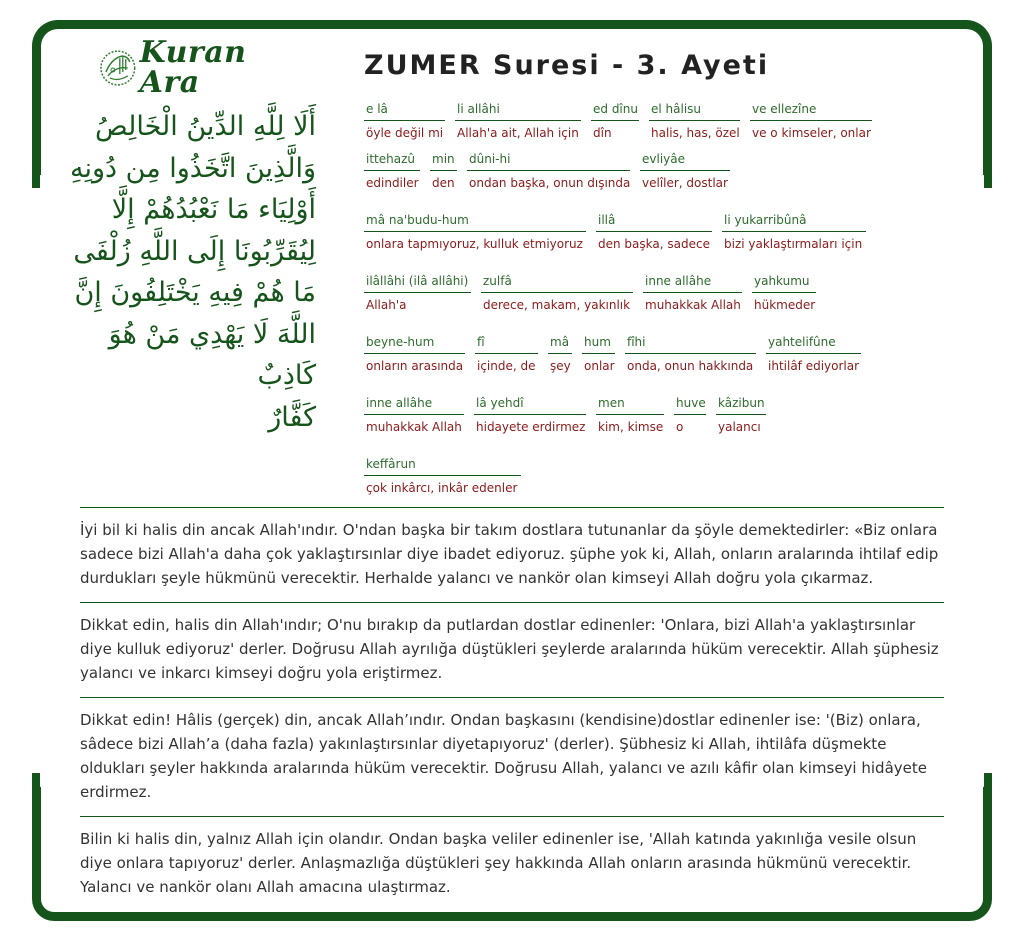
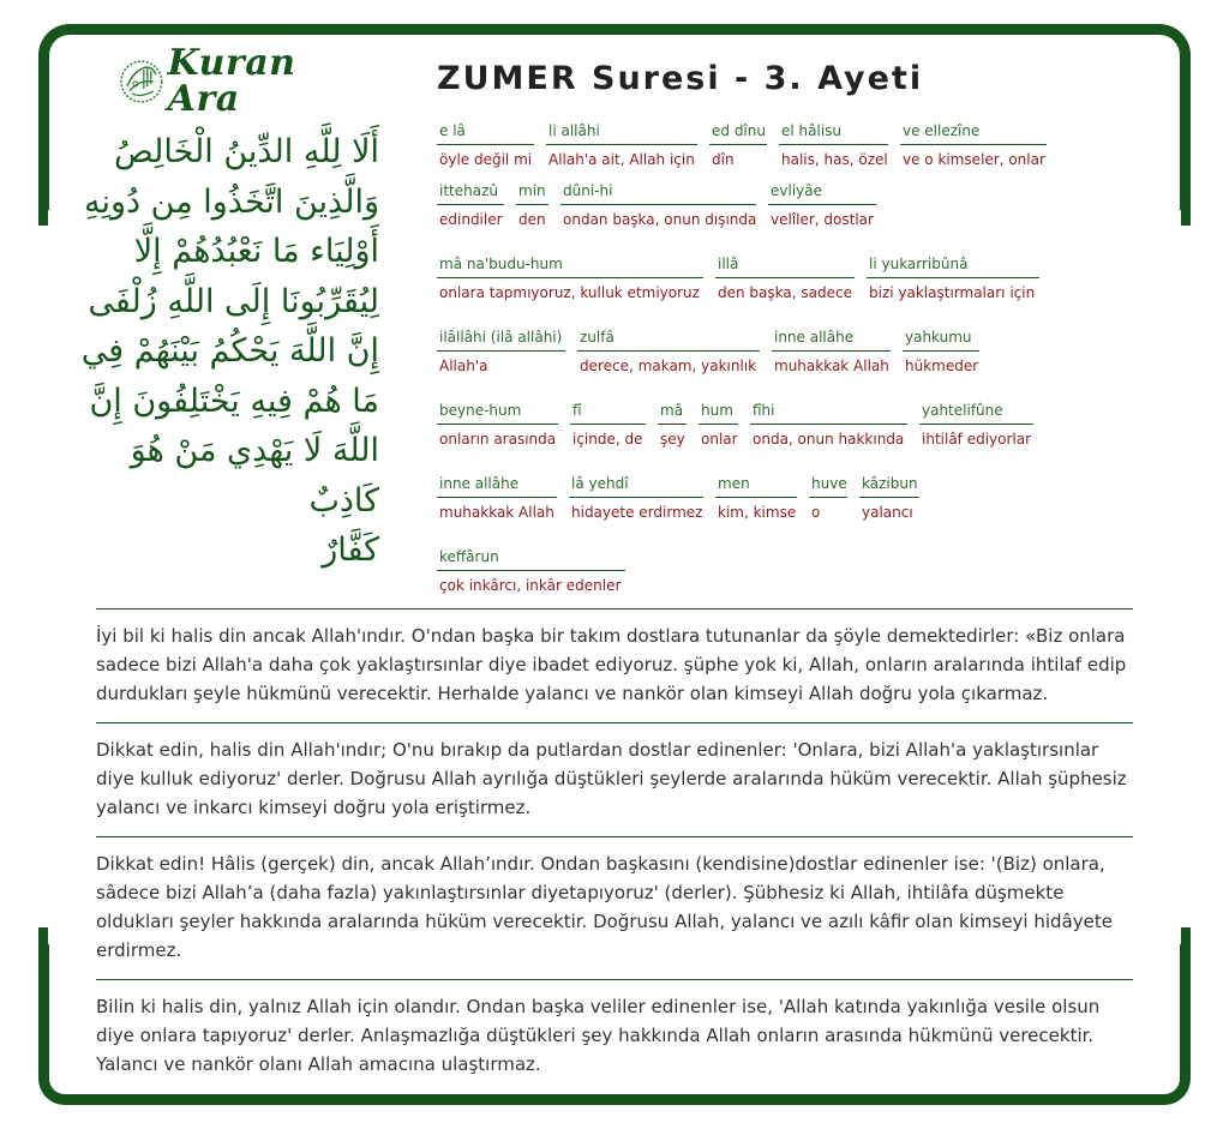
  Kuran Ara
  أَلَا لِلَّهِ الدِّينُ الْخَالِصُ
  وَالَّذِينَ اتَّخَذُوا مِن دُونِهِ
  أَوْلِيَاء مَا نَعْبُدُهُمْ إِلَّا
  لِيُقَرِّبُونَا إِلَى اللَّهِ زُلْفَى
+ إِنَّ اللَّهَ يَحْكُمُ بَيْنَهُمْ فِي
  مَا هُمْ فِيهِ يَخْتَلِفُونَ إِنَّ
  اللَّهَ لَا يَهْدِي مَنْ هُوَ كَاذِبٌ
  كَفَّارٌ
  ZUMER Suresi - 3. Ayeti
  e lâ
  öyle değil mi
  li allâhi
  Allah'a ait, Allah için
  ed dînu
  dîn
  el hâlisu
  halis, has, özel
  ve ellezîne
  ve o kimseler, onlar
  ittehazû
  edindiler
  min
  den
  dûni-hi
  ondan başka, onun dışında
  evliyâe
  velîler, dostlar
  mâ na'budu-hum
  onlara tapmıyoruz, kulluk etmiyoruz
  illâ
  den başka, sadece
  li yukarribûnâ
  bizi yaklaştırmaları için
  ilâllâhi (ilâ allâhi)
  Allah'a
  zulfâ
  derece, makam, yakınlık
  inne allâhe
  muhakkak Allah
  yahkumu
  hükmeder
  beyne-hum
  onların arasında
  fî
  içinde, de
  mâ
  şey
  hum
  onlar
  fîhi
  onda, onun hakkında
  yahtelifûne
  ihtilâf ediyorlar
  inne allâhe
  muhakkak Allah
  lâ yehdî
  hidayete erdirmez
  men
  kim, kimse
  huve
  o
  kâzibun
  yalancı
  keffârun
  çok inkârcı, inkâr edenler
  İyi bil ki halis din ancak Allah'ındır. O'ndan başka bir takım dostlara tutunanlar da şöyle demektedirler: «Biz onlara sadece bizi Allah'a daha çok yaklaştırsınlar diye ibadet ediyoruz. şüphe yok ki, Allah, onların aralarında ihtilaf edip durdukları şeyle hükmünü verecektir. Herhalde yalancı ve nankör olan kimseyi Allah doğru yola çıkarmaz.
  Dikkat edin, halis din Allah'ındır; O'nu bırakıp da putlardan dostlar edinenler: 'Onlara, bizi Allah'a yaklaştırsınlar diye kulluk ediyoruz' derler. Doğrusu Allah ayrılığa düştükleri şeylerde aralarında hüküm verecektir. Allah şüphesiz yalancı ve inkarcı kimseyi doğru yola eriştirmez.
  Dikkat edin! Hâlis (gerçek) din, ancak Allah’ındır. Ondan başkasını (kendisine)dostlar edinenler ise: '(Biz) onlara, sâdece bizi Allah’a (daha fazla) yakınlaştırsınlar diyetapıyoruz' (derler). Şübhesiz ki Allah, ihtilâfa düşmekte oldukları şeyler hakkında aralarında hüküm verecektir. Doğrusu Allah, yalancı ve azılı kâfir olan kimseyi hidâyete erdirmez.
  Bilin ki halis din, yalnız Allah için olandır. Ondan başka veliler edinenler ise, 'Allah katında yakınlığa vesile olsun diye onlara tapıyoruz' derler. Anlaşmazlığa düştükleri şey hakkında Allah onların arasında hükmünü verecektir. Yalancı ve nankör olanı Allah amacına ulaştırmaz.
